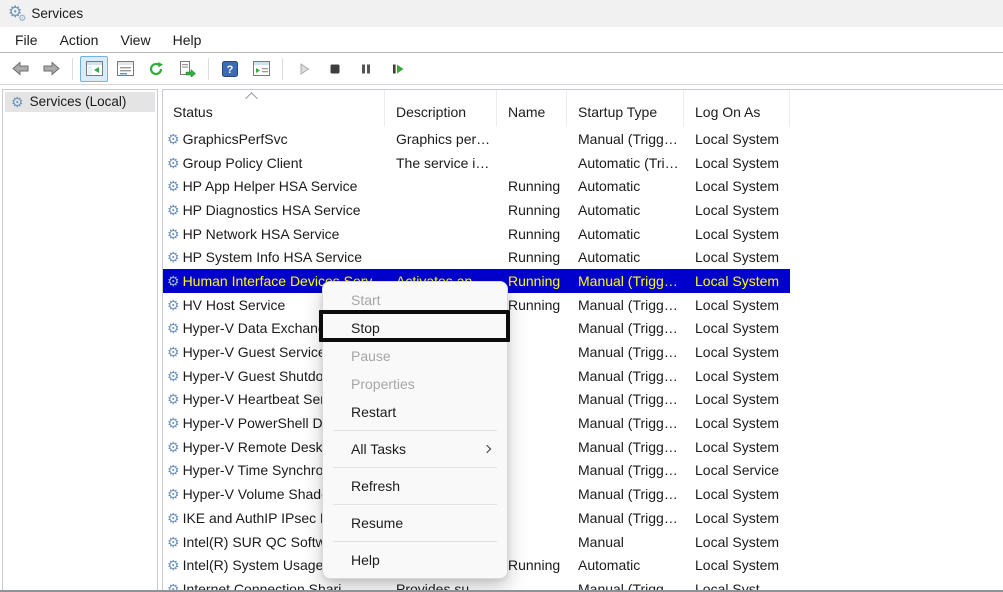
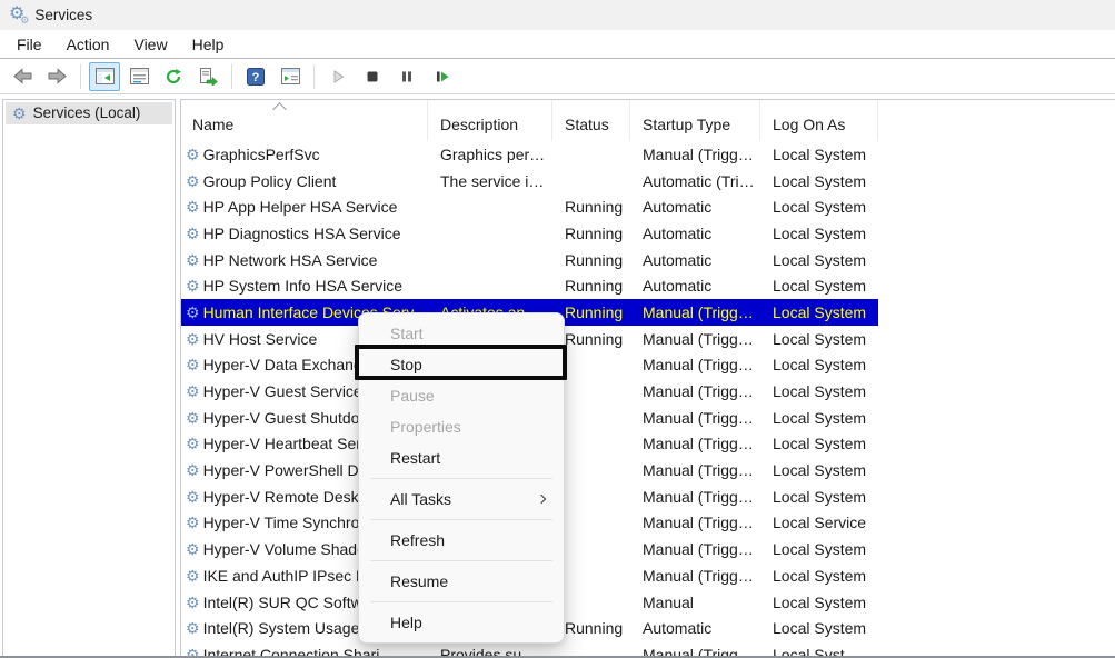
  ⚙
  ⚙
  Services
  File
  Action
  View
  Help
  ?
  ⚙
  Services (Local)
- Status
+ Name
  Description
- Name
+ Status
  Startup Type
  Log On As
  ⚙
  GraphicsPerfSvc
  Graphics per…
  Manual (Trigg…
  Local System
  ⚙
  Group Policy Client
  The service i…
  Automatic (Tri…
  Local System
  ⚙
  HP App Helper HSA Service
  Running
  Automatic
  Local System
  ⚙
  HP Diagnostics HSA Service
  Running
  Automatic
  Local System
  ⚙
  HP Network HSA Service
  Running
  Automatic
  Local System
  ⚙
  HP System Info HSA Service
  Running
  Automatic
  Local System
  ⚙
  Human Interface Devic
  Running
  Manual (Trigg…
  Local System
  ⚙
  HV Host Service
  Running
  Manual (Trigg…
  Local System
  ⚙
  Hyper-V Data Exchan
  Manual (Trigg…
  Local System
  ⚙
  Hyper-V Guest Servic
  Manual (Trigg…
  Local System
  ⚙
  Hyper-V Guest Shutdo
  Manual (Trigg…
  Local System
  ⚙
  Hyper-V Heartbeat Se
  Manual (Trigg…
  Local System
  ⚙
  Hyper-V PowerShell D
  Manual (Trigg…
  Local System
  ⚙
  Hyper-V Remote Desk
  Manual (Trigg…
  Local System
  ⚙
  Hyper-V Time Synchro
  Manual (Trigg…
  Local Service
  ⚙
  Hyper-V Volume Shad
  Manual (Trigg…
  Local System
  ⚙
  IKE and AuthIP IPsec
  Manual (Trigg…
  Local System
  ⚙
  Intel(R) SUR QC Softw
  Manual
  Local System
  ⚙
  Intel(R) System Usage
  Running
  Automatic
  Local System
  ⚙
  Internet Connection Shari…
  Provides su…
  Manual (Trigg…
  Local Syst…
  Start
  Stop
  Pause
  Properties
  Restart
  All Tasks
  Refresh
  Resume
  Help
